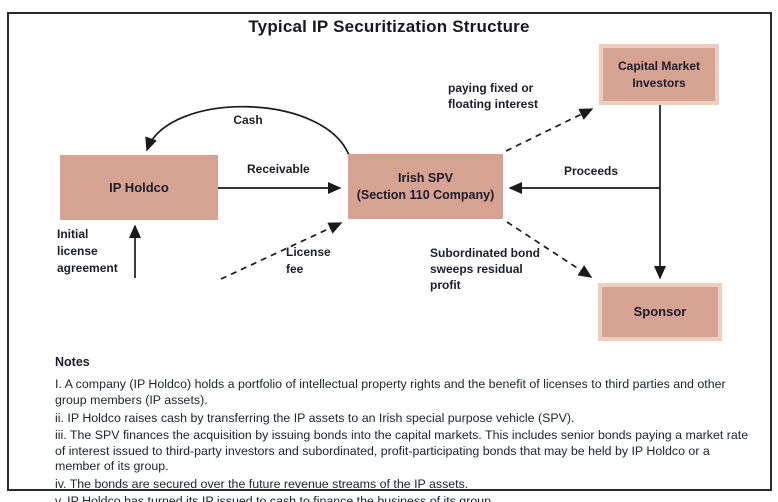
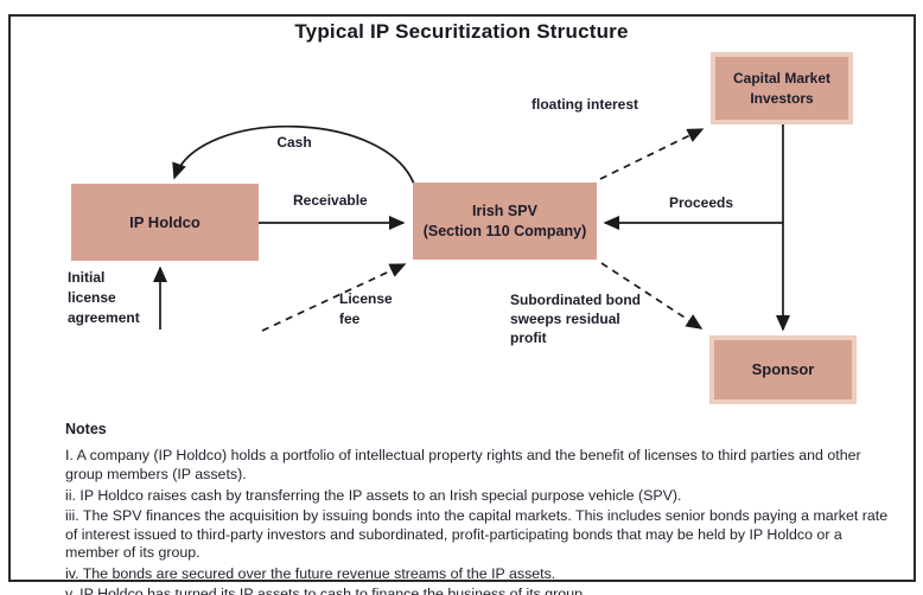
  Typical IP Securitization Structure
  IP Holdco
  Irish SPV
  (Section 110 Company)
  Capital Market
  Investors
  Sponsor
  Cash
  Receivable
  Initial
  license
  agreement
  License
  fee
- paying fixed or
  floating interest
  Proceeds
  Subordinated bond
  sweeps residual
  profit
  Notes
  I. A company (IP Holdco) holds a portfolio of intellectual property rights and the benefit of licenses to third parties and other group members (IP assets).
  ii. IP Holdco raises cash by transferring the IP assets to an Irish special purpose vehicle (SPV).
  iii. The SPV finances the acquisition by issuing bonds into the capital markets. This includes senior bonds paying a market rate of interest issued to third-party investors and subordinated, profit-participating bonds that may be held by IP Holdco or a member of its group.
  iv. The bonds are secured over the future revenue streams of the IP assets.
- v. IP Holdco has turned its IP issued to cash to finance the business of its group.
+ v. IP Holdco has turned its IP assets to cash to finance the business of its group.
